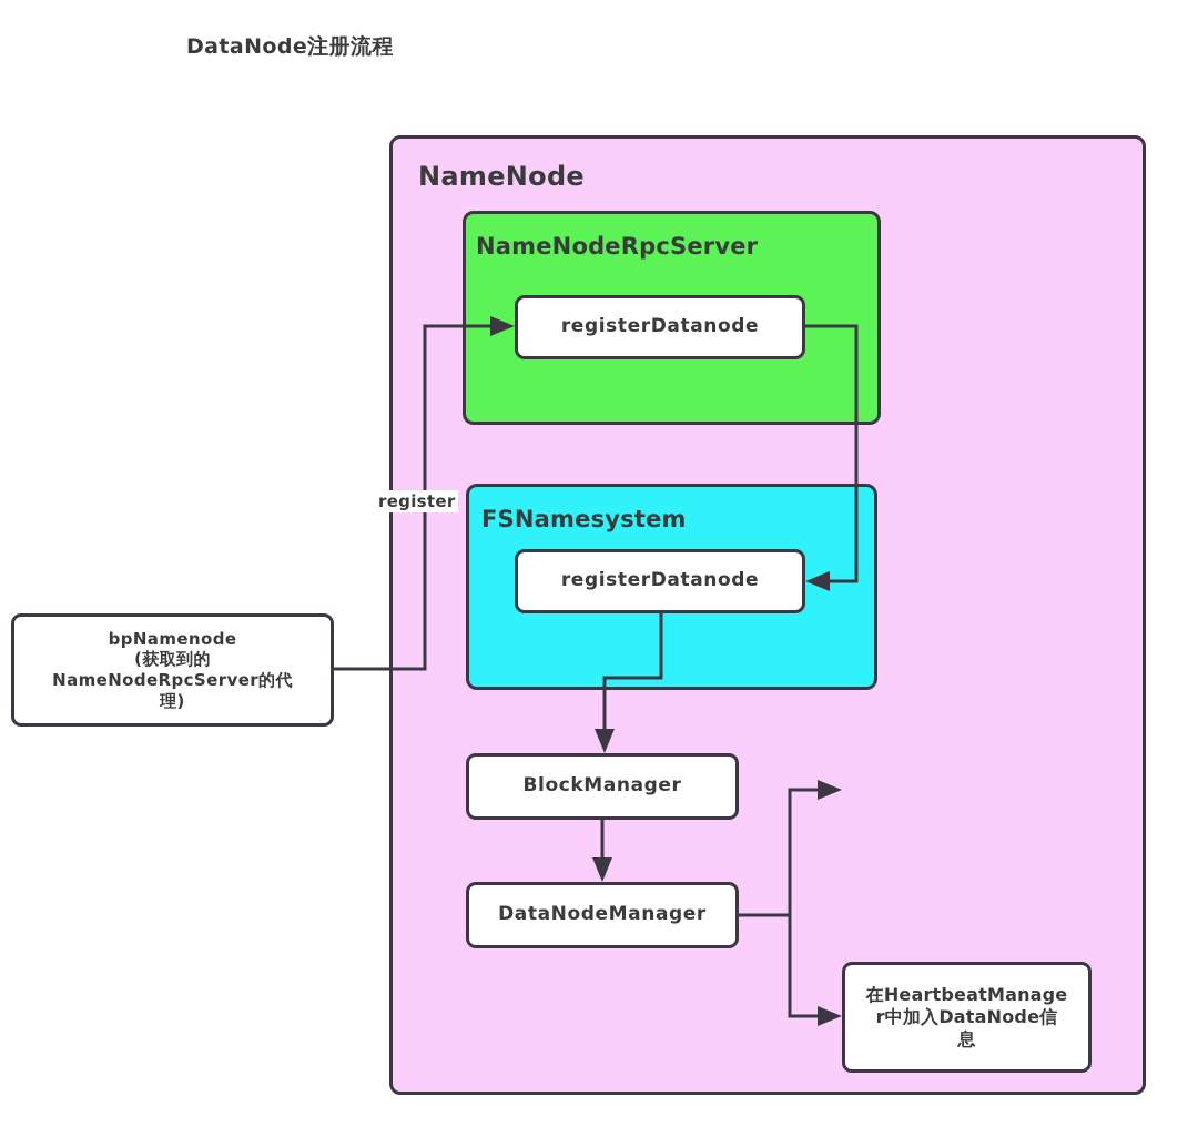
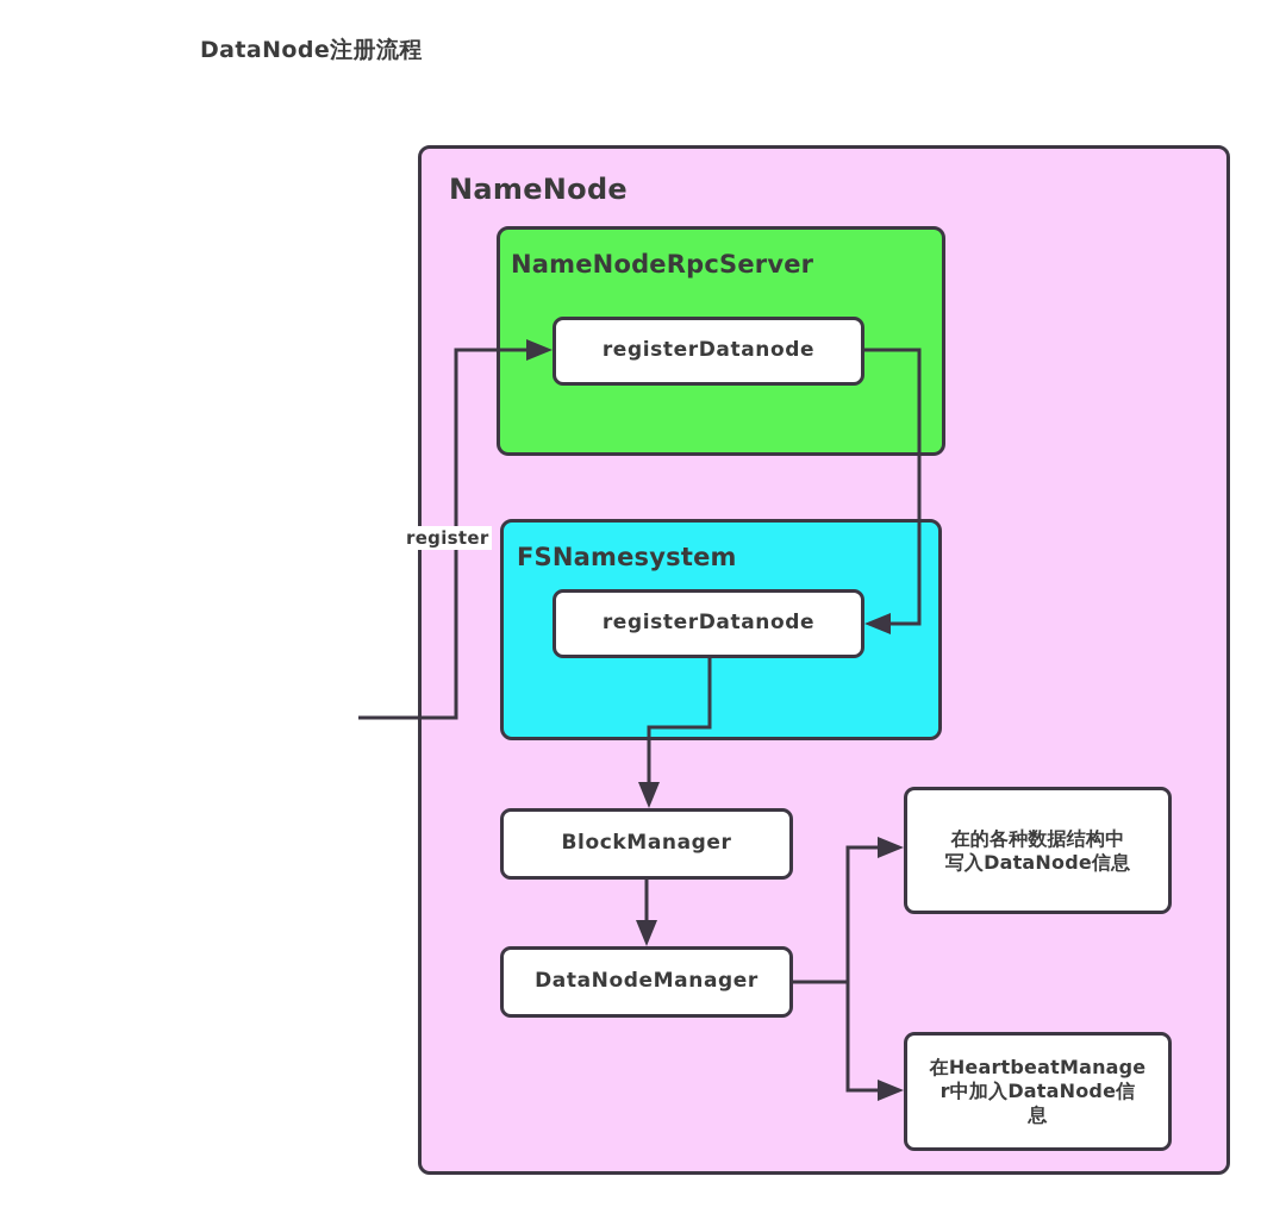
  DataNode注册流程
  NameNode
  NameNodeRpcServer
  FSNamesystem
  register
- bpNamenode
- (获取到的
- NameNodeRpcServer的代
- 理)
  registerDatanode
  registerDatanode
  BlockManager
  DataNodeManager
+ 在的各种数据结构中
+ 写入DataNode信息
  在HeartbeatManage
  r中加入DataNode信
  息
